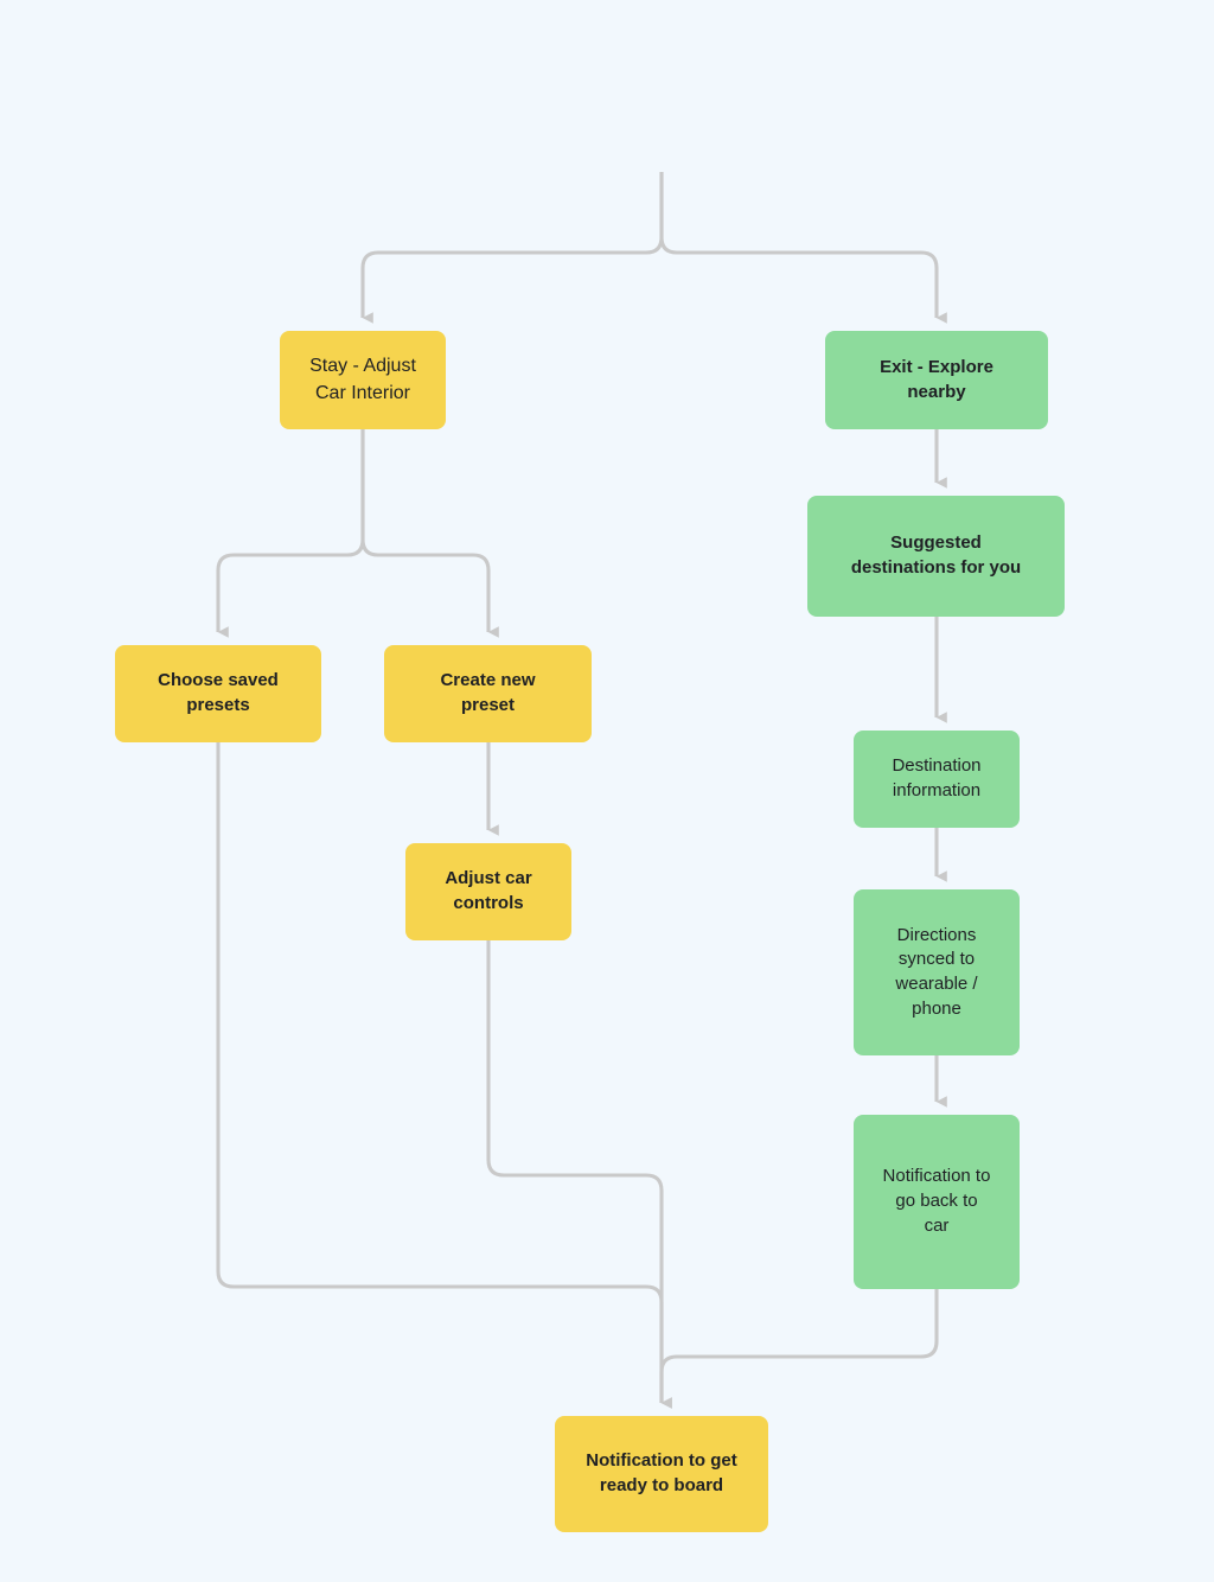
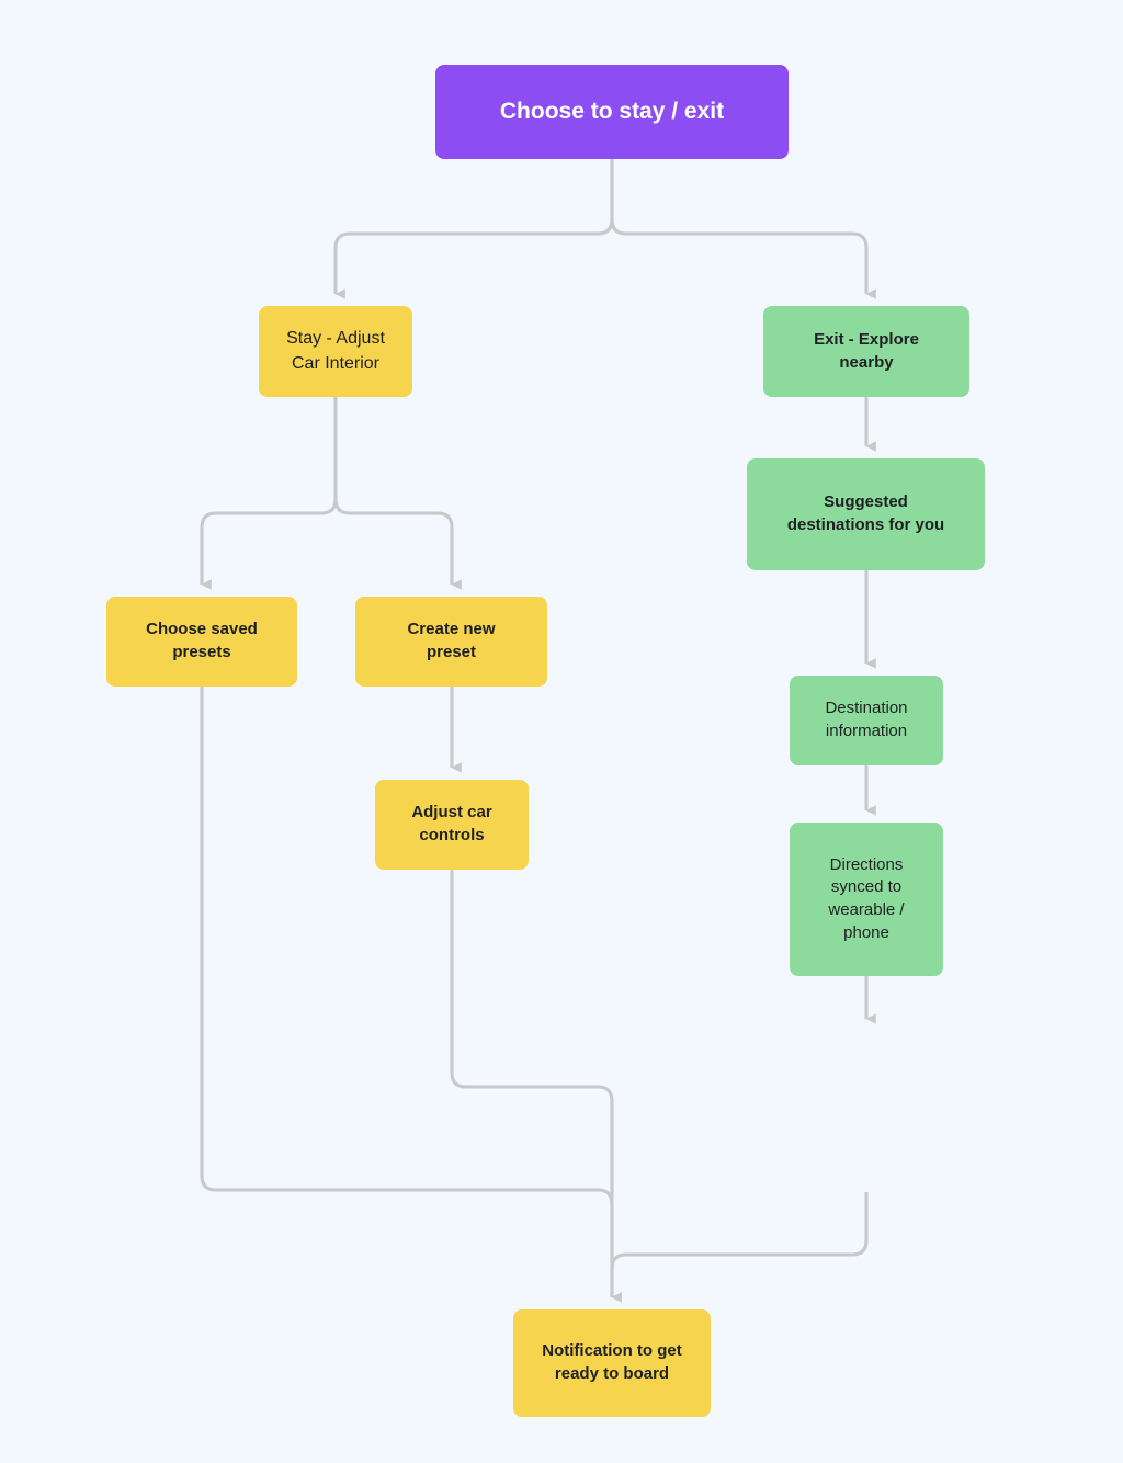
+ Choose to stay / exit
  Stay - Adjust
  Car Interior
  Exit - Explore
  nearby
  Choose saved
  presets
  Create new
  preset
  Suggested
  destinations for you
  Destination
  information
  Adjust car
  controls
  Directions
  synced to
  wearable /
  phone
- Notification to
- go back to
- car
  Notification to get
  ready to board
